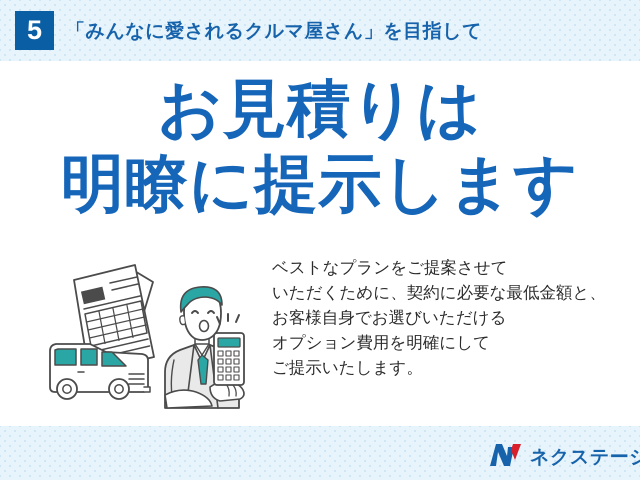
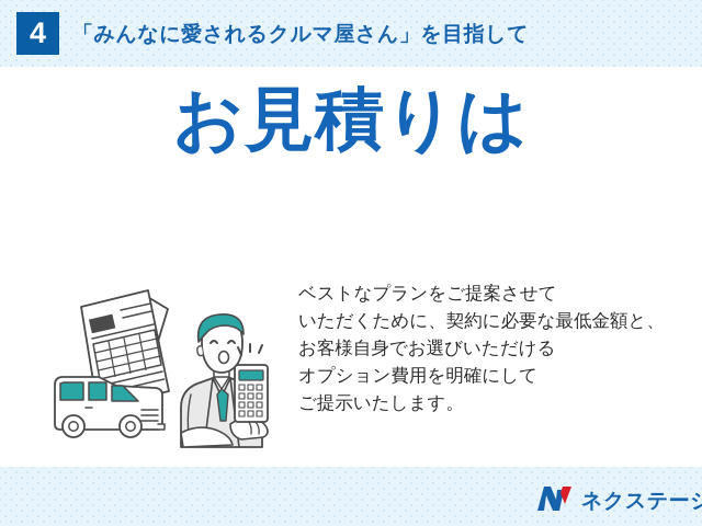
- 5
+ 4
  「みんなに愛されるクルマ屋さん」を目指して
  お見積りは
- 明瞭に提示します
  ベストなプランをご提案させて
  いただくために、契約に必要な最低金額と、
  お客様自身でお選びいただける
  オプション費用を明確にして
  ご提示いたします。
  ネクステージ
